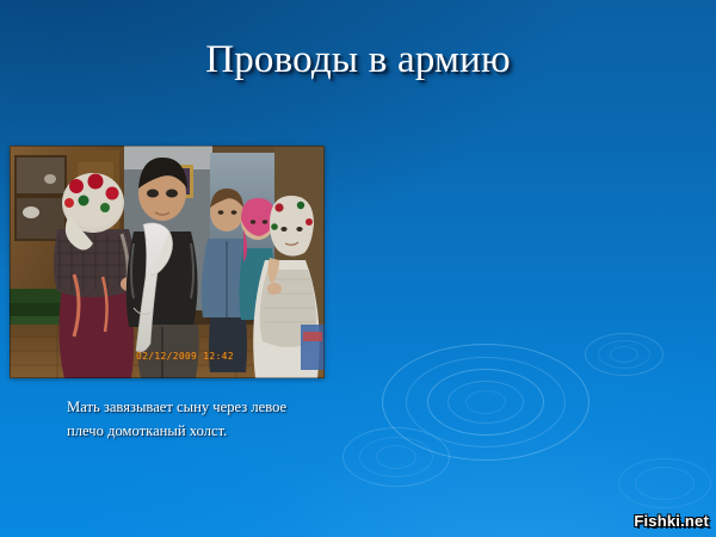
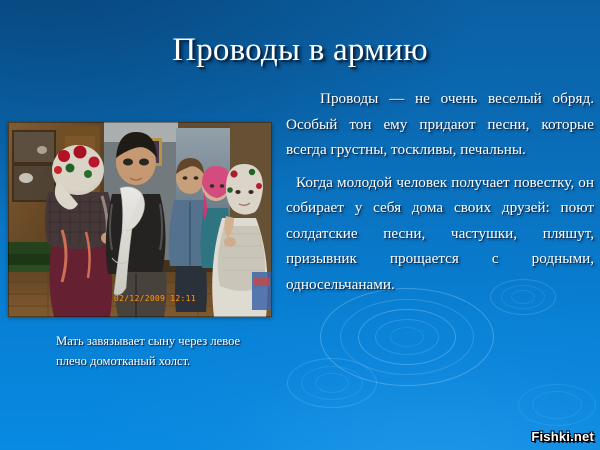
  Проводы в армию
+ Проводы — не очень веселый обряд. Особый тон ему придают песни, которые всегда грустны, тоскливы, печальны.
+ Когда молодой человек получает повестку, он собирает у себя дома своих друзей: поют солдатские песни, частушки, пляшут, призывник прощается с родными, односельчанами.
- 02/12/2009 12:42
+ 02/12/2009 12:11
  Мать завязывает сыну через левое плечо домотканый холст.
  Fishki.net
